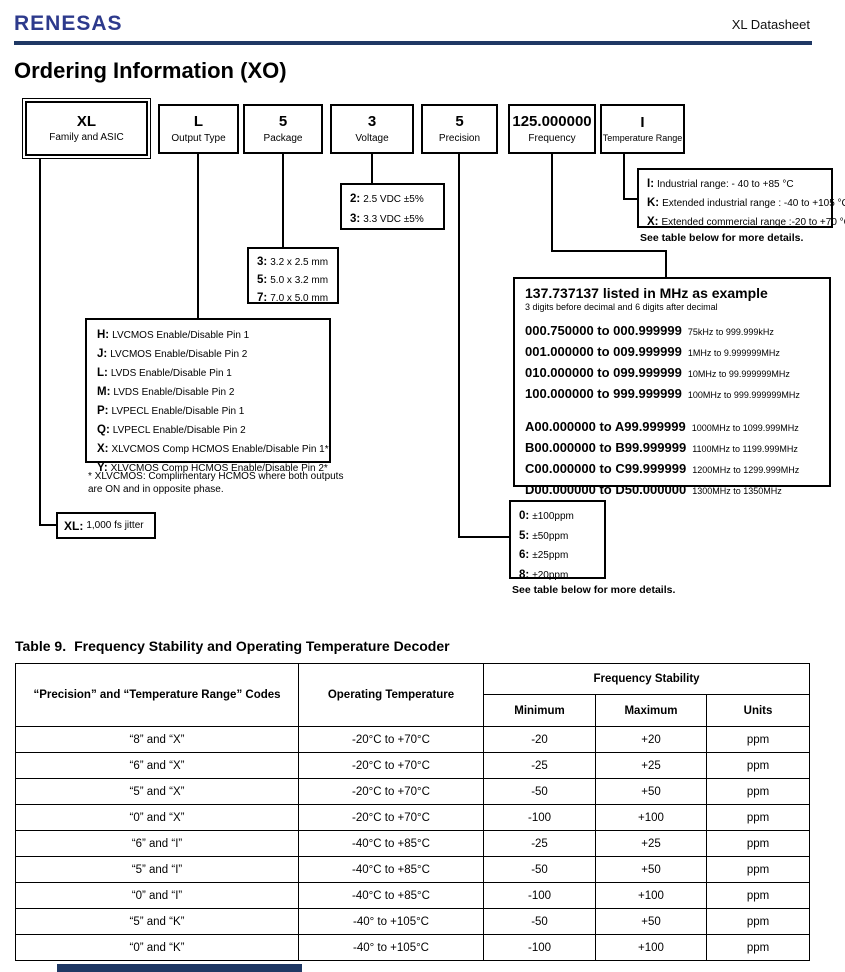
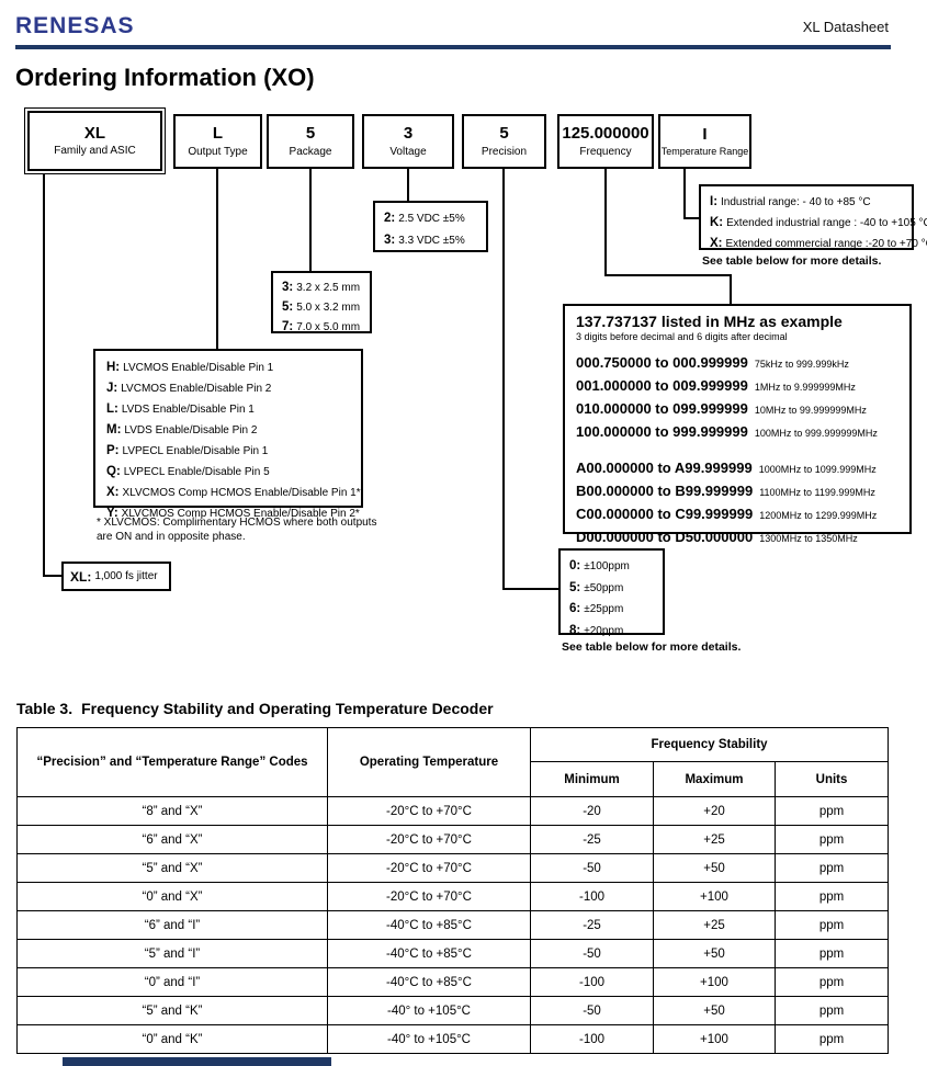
  RENESAS
  XL Datasheet
  Ordering Information (XO)
  XL
  Family and ASIC
  L
  Output Type
  5
  Package
  3
  Voltage
  5
  Precision
  125.000000
  Frequency
  I
  Temperature Range
  I: Industrial range: - 40 to +85 °C
  K: Extended industrial range : -40 to +105 °
  X: Extended commercial range :-20 to +70 °
  See table below for more details.
  2: 2.5 VDC ±5%
  3: 3.3 VDC ±5%
  3: 3.2 x 2.5 mm
  5: 5.0 x 3.2 mm
  7: 7.0 x 5.0 mm
  H: LVCMOS Enable/Disable Pin 1
  J: LVCMOS Enable/Disable Pin 2
  L: LVDS Enable/Disable Pin 1
  M: LVDS Enable/Disable Pin 2
  P: LVPECL Enable/Disable Pin 1
- Q: LVPECL Enable/Disable Pin 2
+ Q: LVPECL Enable/Disable Pin 5
  X: XLVCMOS Comp HCMOS Enable/Disable Pin 1*
  Y: XLVCMOS Comp HCMOS Enable/Disable Pin 2*
  * XLVCMOS: Complimentary HCMOS where both outputs are ON and in opposite phase.
  XL:
  1,000 fs jitter
  137.737137 listed in MHz as example
  3 digits before decimal and 6 digits after decimal
  000.750000 to 000.999999 75kHz to 999.999kHz
  001.000000 to 009.999999 1MHz to 9.999999MHz
  010.000000 to 099.999999 10MHz to 99.999999MHz
  100.000000 to 999.999999 100MHz to 999.999999MHz
  A00.000000 to A99.999999 1000MHz to 1099.999MHz
  B00.000000 to B99.999999 1100MHz to 1199.999MHz
  C00.000000 to C99.999999 1200MHz to 1299.999MHz
  D00.000000 to D50.000000 1300MHz to 1350MHz
  0: ±100ppm
  5: ±50ppm
  6: ±25ppm
  8: ±20ppm
  See table below for more details.
- Table 9. Frequency Stability and Operating Temperature Decoder
+ Table 3. Frequency Stability and Operating Temperature Decoder
  “Precision” and “Temperature Range” Codes	Operating Temperature	Frequency Stability
  Minimum	Maximum	Units
  “8” and “X”	-20°C to +70°C	-20	+20	ppm
  “6” and “X”	-20°C to +70°C	-25	+25	ppm
  “5” and “X”	-20°C to +70°C	-50	+50	ppm
  “0” and “X”	-20°C to +70°C	-100	+100	ppm
  “6” and “I”	-40°C to +85°C	-25	+25	ppm
  “5” and “I”	-40°C to +85°C	-50	+50	ppm
  “0” and “I”	-40°C to +85°C	-100	+100	ppm
  “5” and “K”	-40° to +105°C	-50	+50	ppm
  “0” and “K”	-40° to +105°C	-100	+100	ppm
